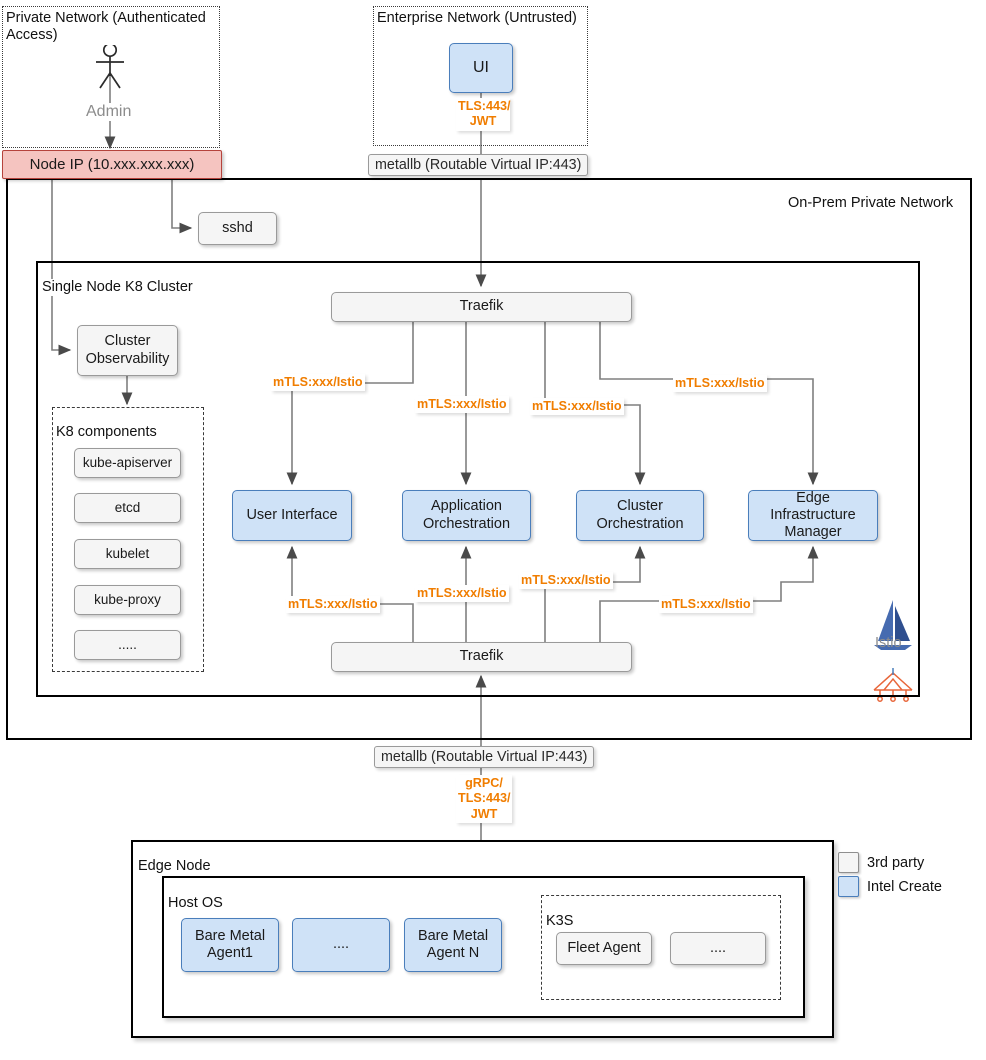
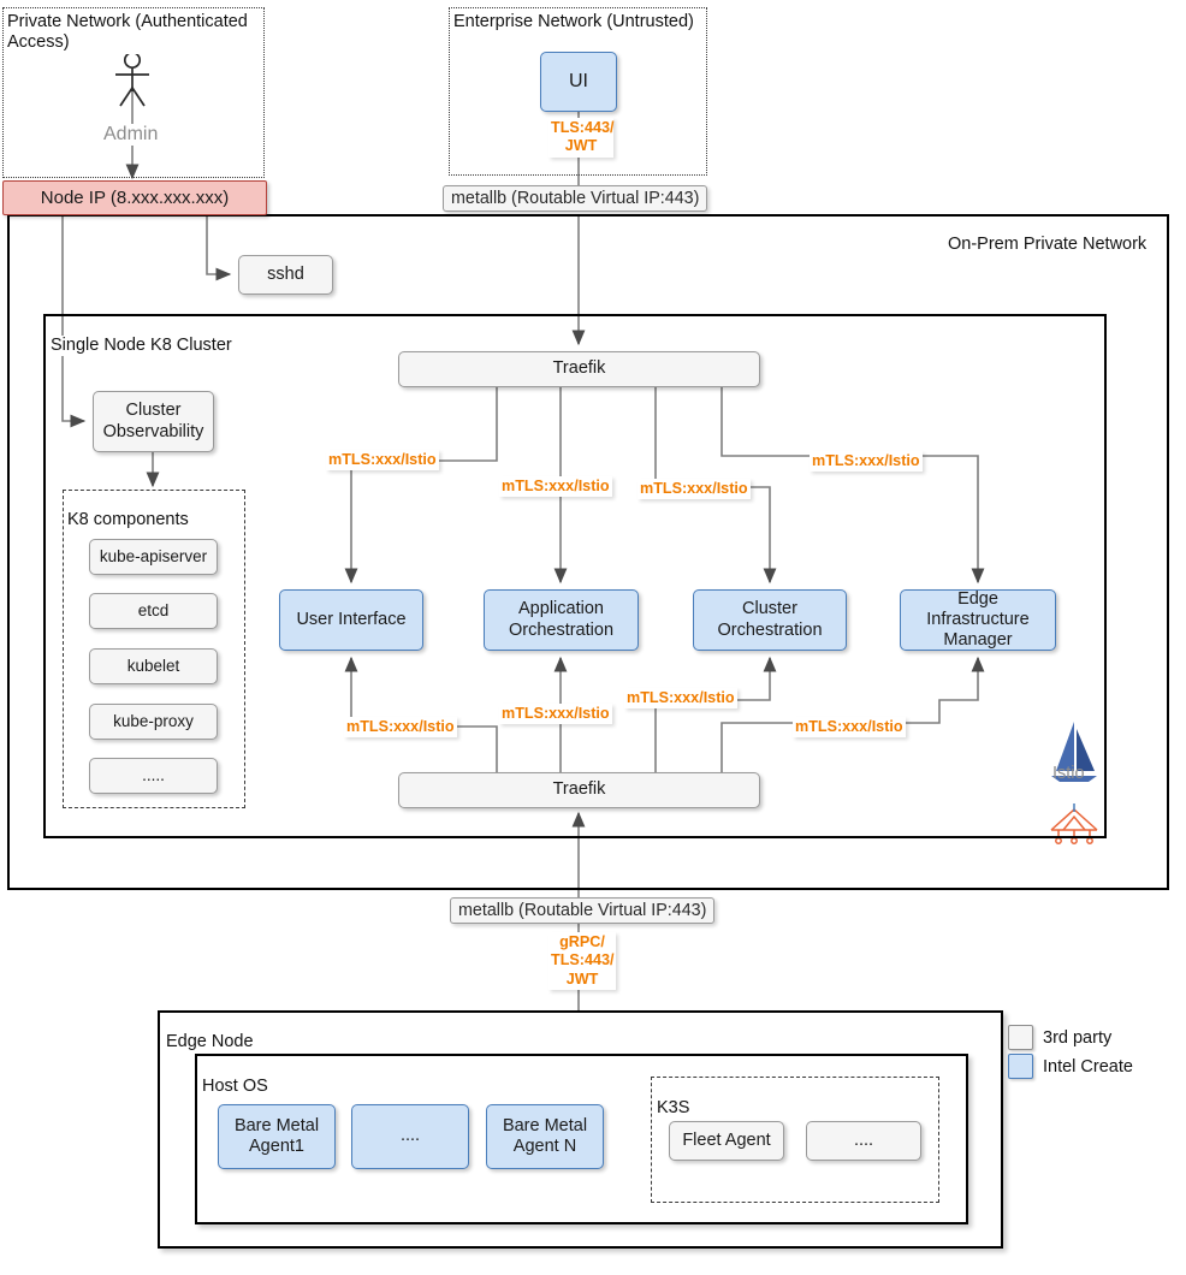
  Private Network (Authenticated
  Access)
  Enterprise Network (Untrusted)
  On-Prem Private Network
  Single Node K8 Cluster
  K8 components
  Edge Node
  Host OS
  K3S
  Admin
- Node IP (10.xxx.xxx.xxx)
+ Node IP (8.xxx.xxx.xxx)
  sshd
  UI
  Cluster
  Observability
  Traefik
  Traefik
  User Interface
  Application
  Orchestration
  Cluster
  Orchestration
  Edge Infrastructure
  Manager
  kube-apiserver
  etcd
  kubelet
  kube-proxy
  .....
  Bare Metal
  Agent1
  ....
  Bare Metal
  Agent N
  Fleet Agent
  ....
  TLS:443/
  JWT
  metallb (Routable Virtual IP:443)
  metallb (Routable Virtual IP:443)
  gRPC/
  TLS:443/
  JWT
  mTLS:xxx/Istio
  mTLS:xxx/Istio
  mTLS:xxx/Istio
  mTLS:xxx/Istio
  mTLS:xxx/Istio
  mTLS:xxx/Istio
  mTLS:xxx/Istio
  mTLS:xxx/Istio
  Istio
  3rd party
  Intel Create
